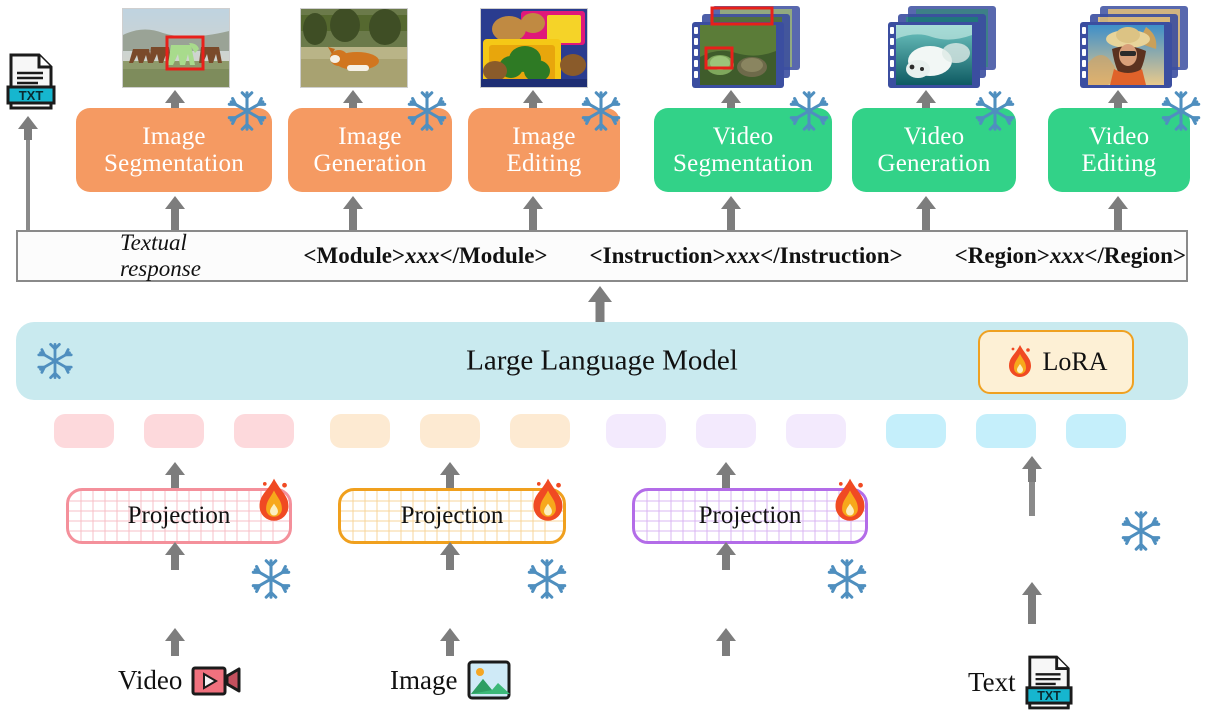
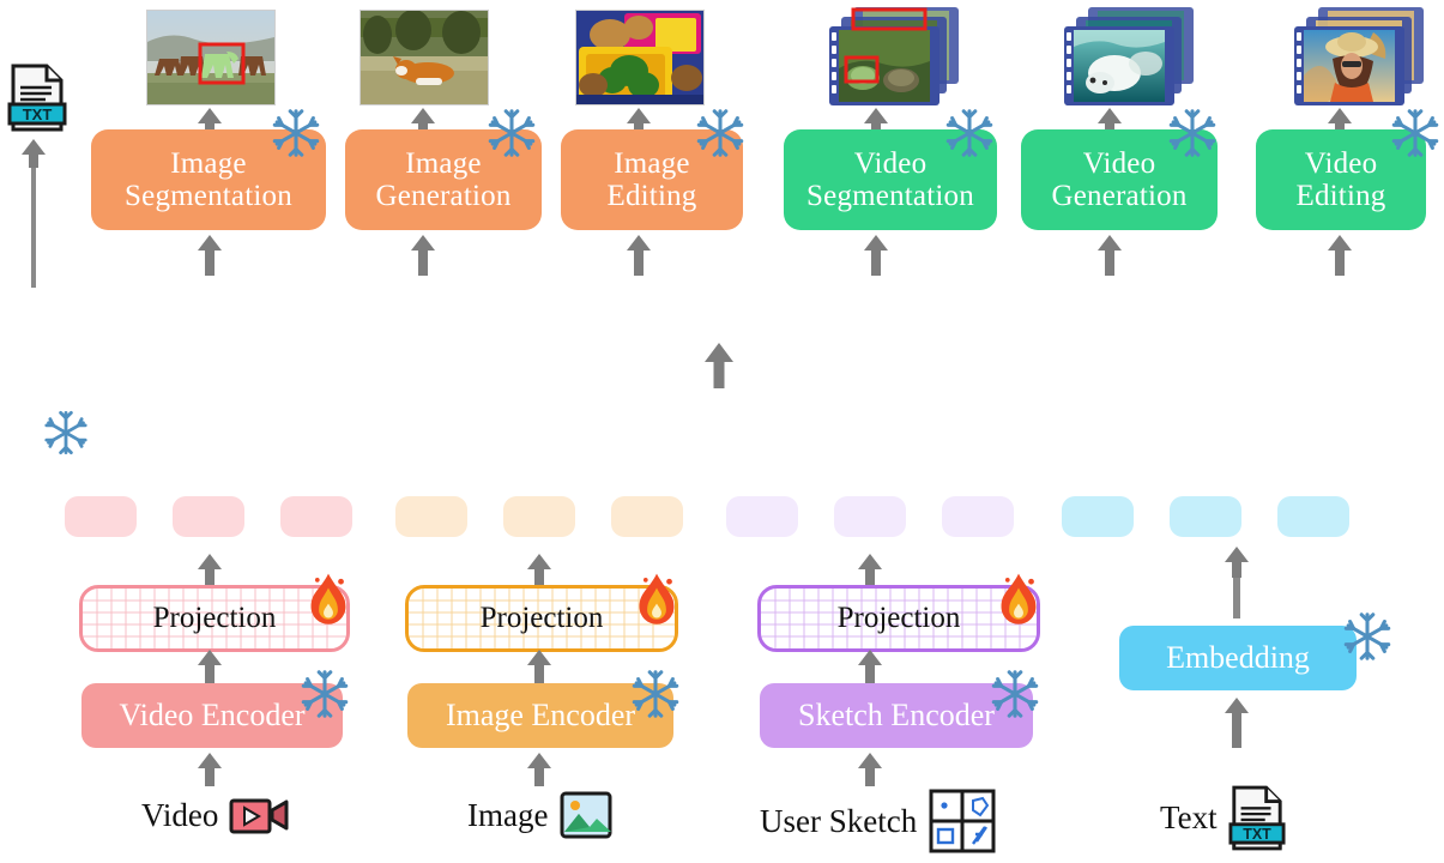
  TXT
  Image
  Segmentation
  Image
  Generation
  Image
  Editing
  Video
  Segmentation
  Video
  Generation
  Video
  Editing
- Textual response
- <Module>xxx</Module>
- <Instruction>xxx</Instruction>
- <Region>xxx</Region>
- Large Language Model
- LoRA
  Projection
+ Video Encoder
  Video
  Projection
+ Image Encoder
  Image
  Projection
+ Sketch Encoder
+ User Sketch
+ Embedding
  Text
  TXT
